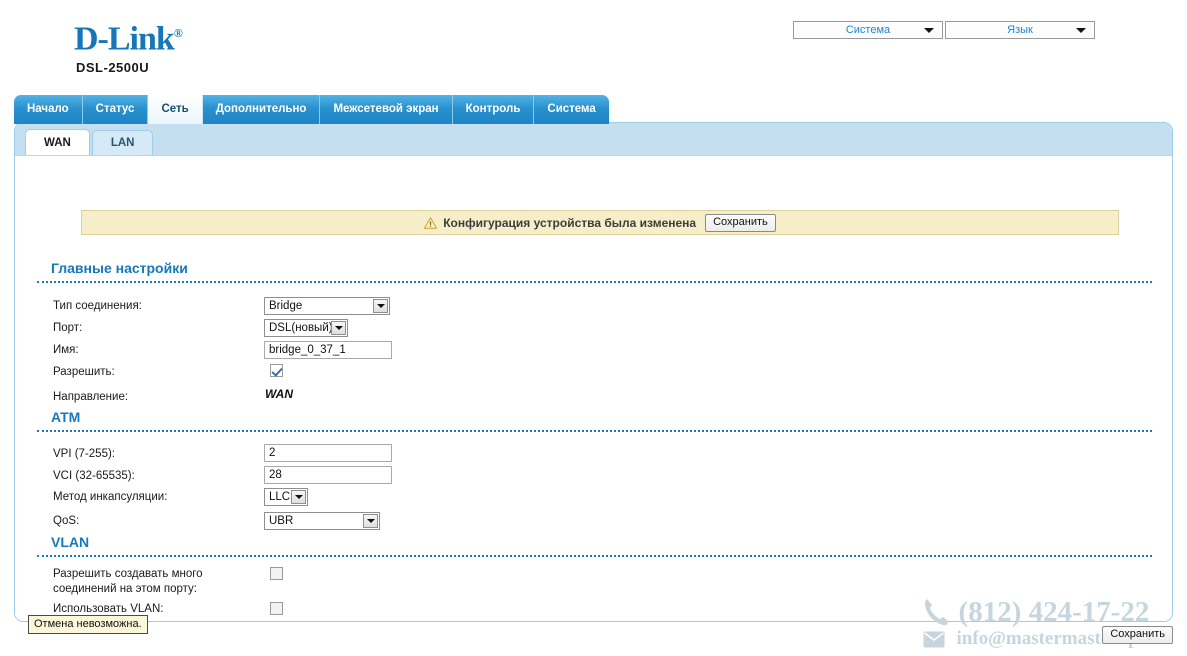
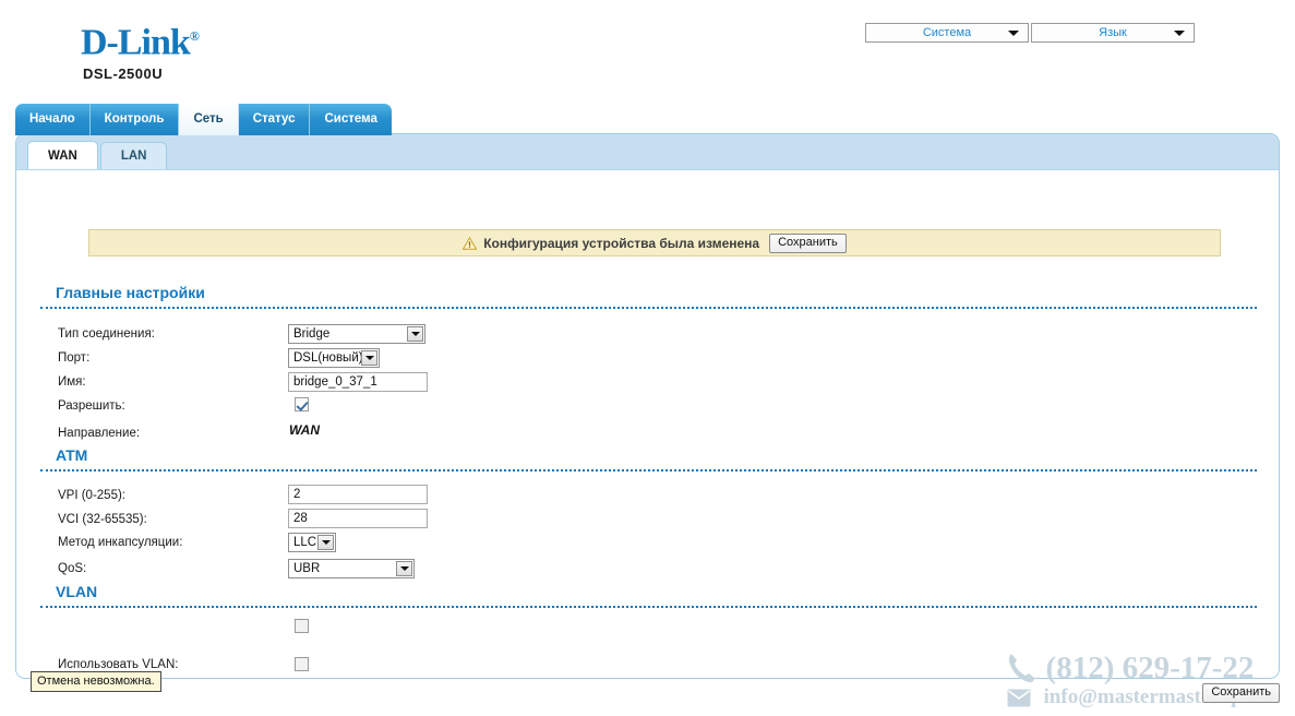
  D-Link®
  DSL-2500U
  Система
  Язык
  Начало
- Статус
+ Контроль
  Сеть
- Дополнительно
- Межсетевой экран
- Контроль
+ Статус
  Система
  WAN
  LAN
  Конфигурация устройства была изменена
  Сохранить
  Главные настройки
  Тип соединения:
  Bridge
  Порт:
  DSL(новый
  Имя:
  bridge_0_37_1
  Разрешить:
  Направление:
  WAN
  ATM
- VPI (7-255):
+ VPI (0-255):
  2
  VCI (32-65535):
  28
  Метод инкапсуляции:
  LLC
  QoS:
  UBR
  VLAN
- Разрешить создавать много соединений на этом порту:
  Использовать VLAN:
- (812) 424-17-22
+ (812) 629-17-22
  Сохранить
  Отмена невозможна.
